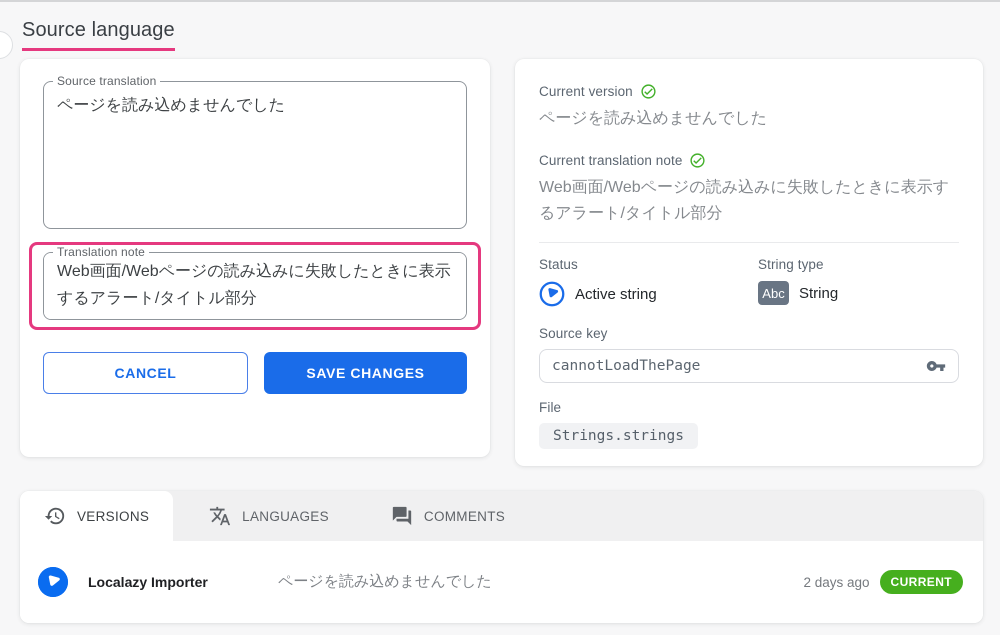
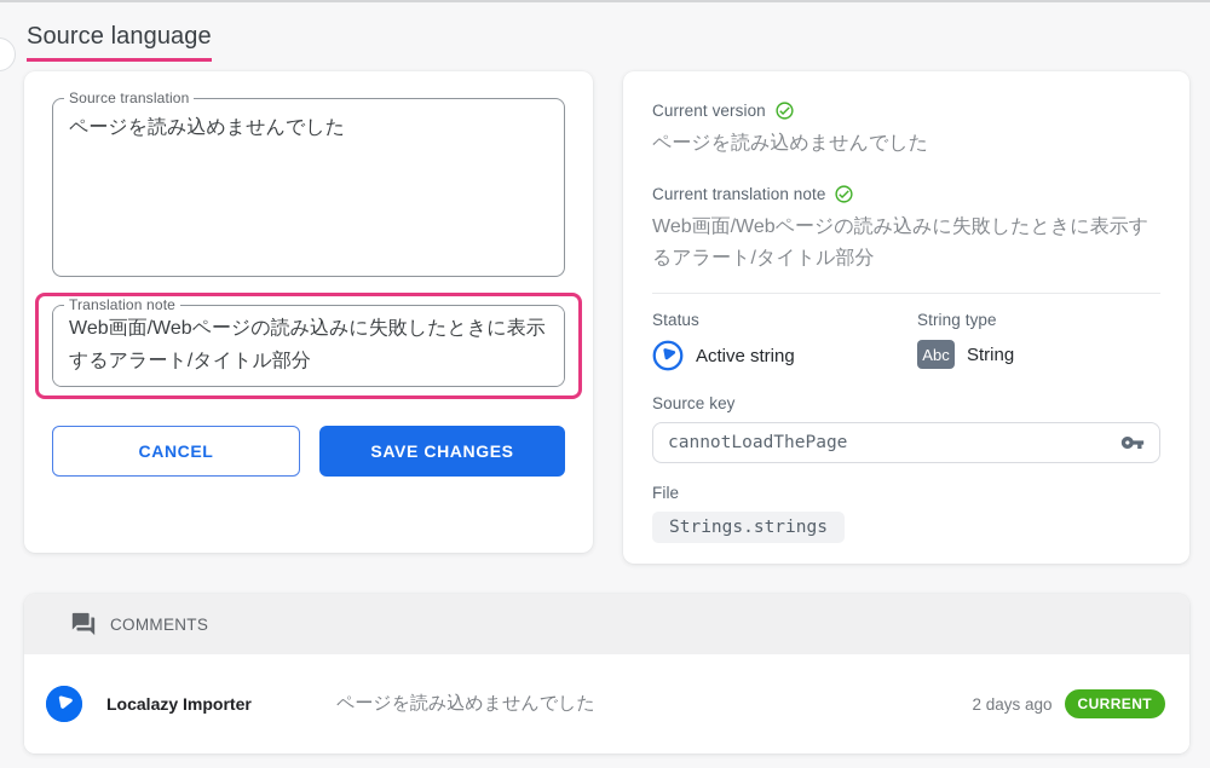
  Source language
  Source translation
  ページを読み込めませんでした
  Translation note
  CANCEL
  SAVE CHANGES
  Current version
  ページを読み込めませんでした
  Current translation note
  Web画面/Webページの読み込みに失敗したときに表示するアラート/タイトル部分
  Status
  Active string
  String type
  Abc
  String
  Source key
  cannotLoadThePage
  File
  Strings.strings
- VERSIONS
- LANGUAGES
  COMMENTS
  Localazy Importer
  ページを読み込めませんでした
  2 days ago
  CURRENT
